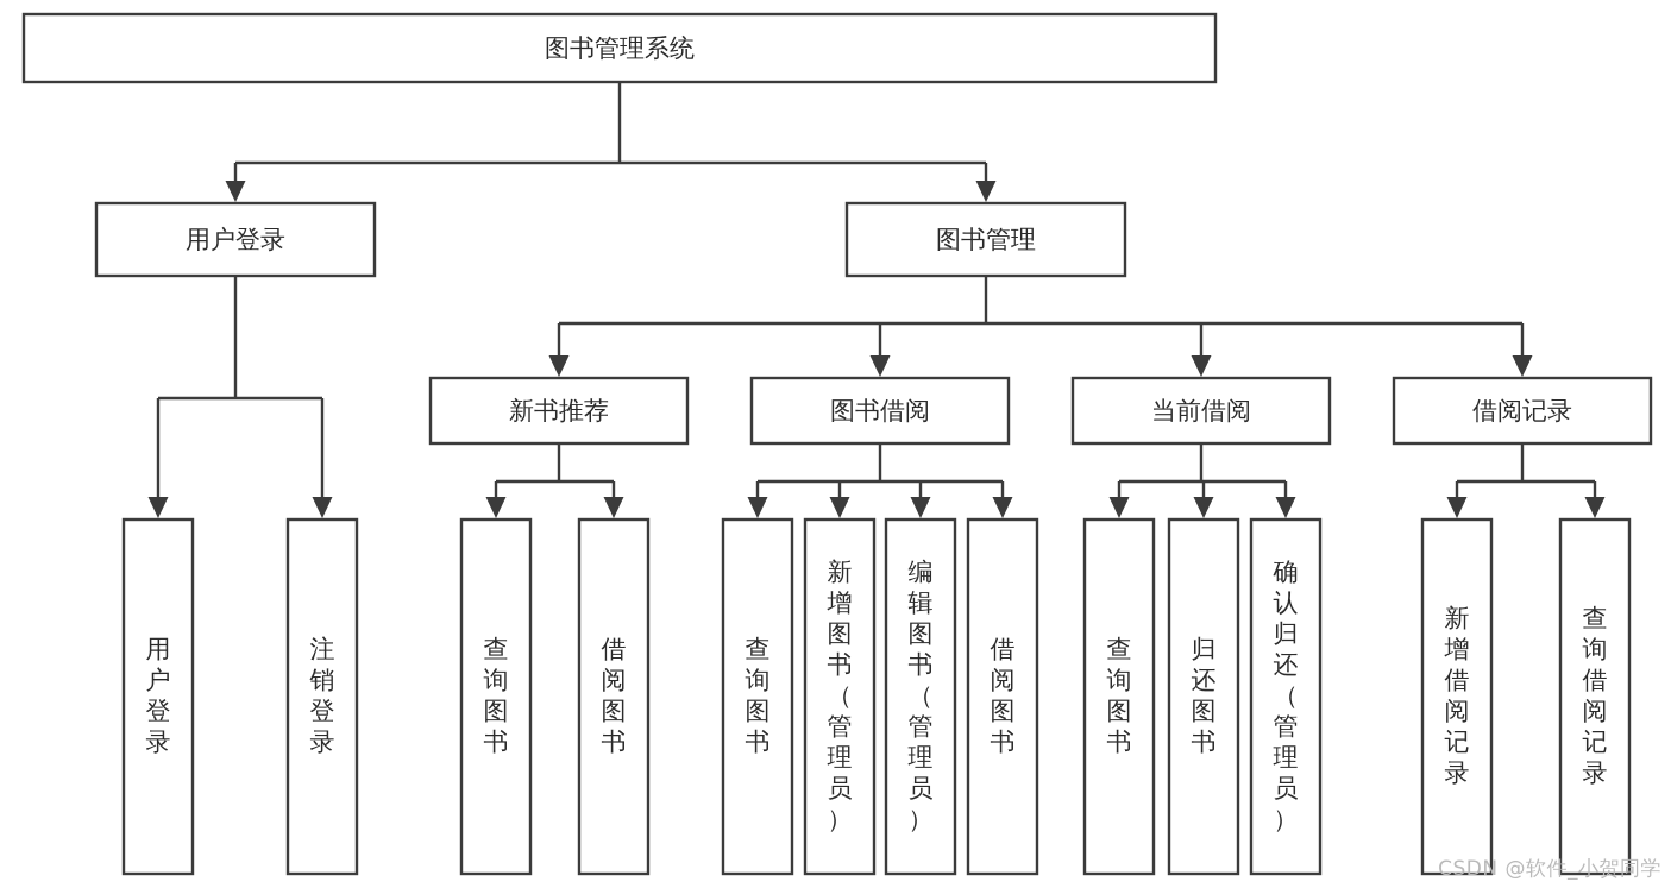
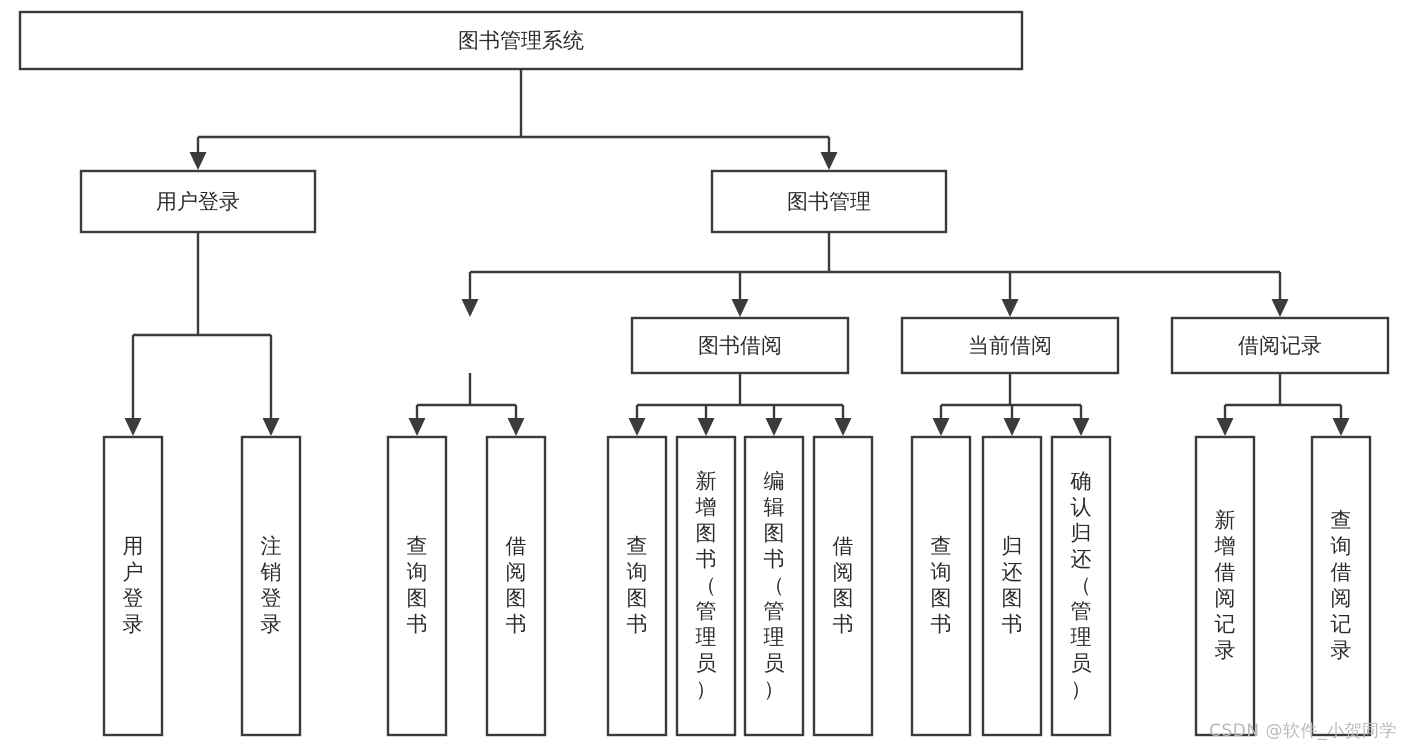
  图书管理系统
  用户登录
  用户登录
  注销登录
  图书管理
- 新书推荐
  查询图书
  借阅图书
  图书借阅
  查询图书
  新增图书（管理员）
  编辑图书（管理员）
  借阅图书
  当前借阅
  查询图书
  归还图书
  确认归还（管理员）
  借阅记录
  新增借阅记录
  查询借阅记录
  CSDN @软件_小贺同学
